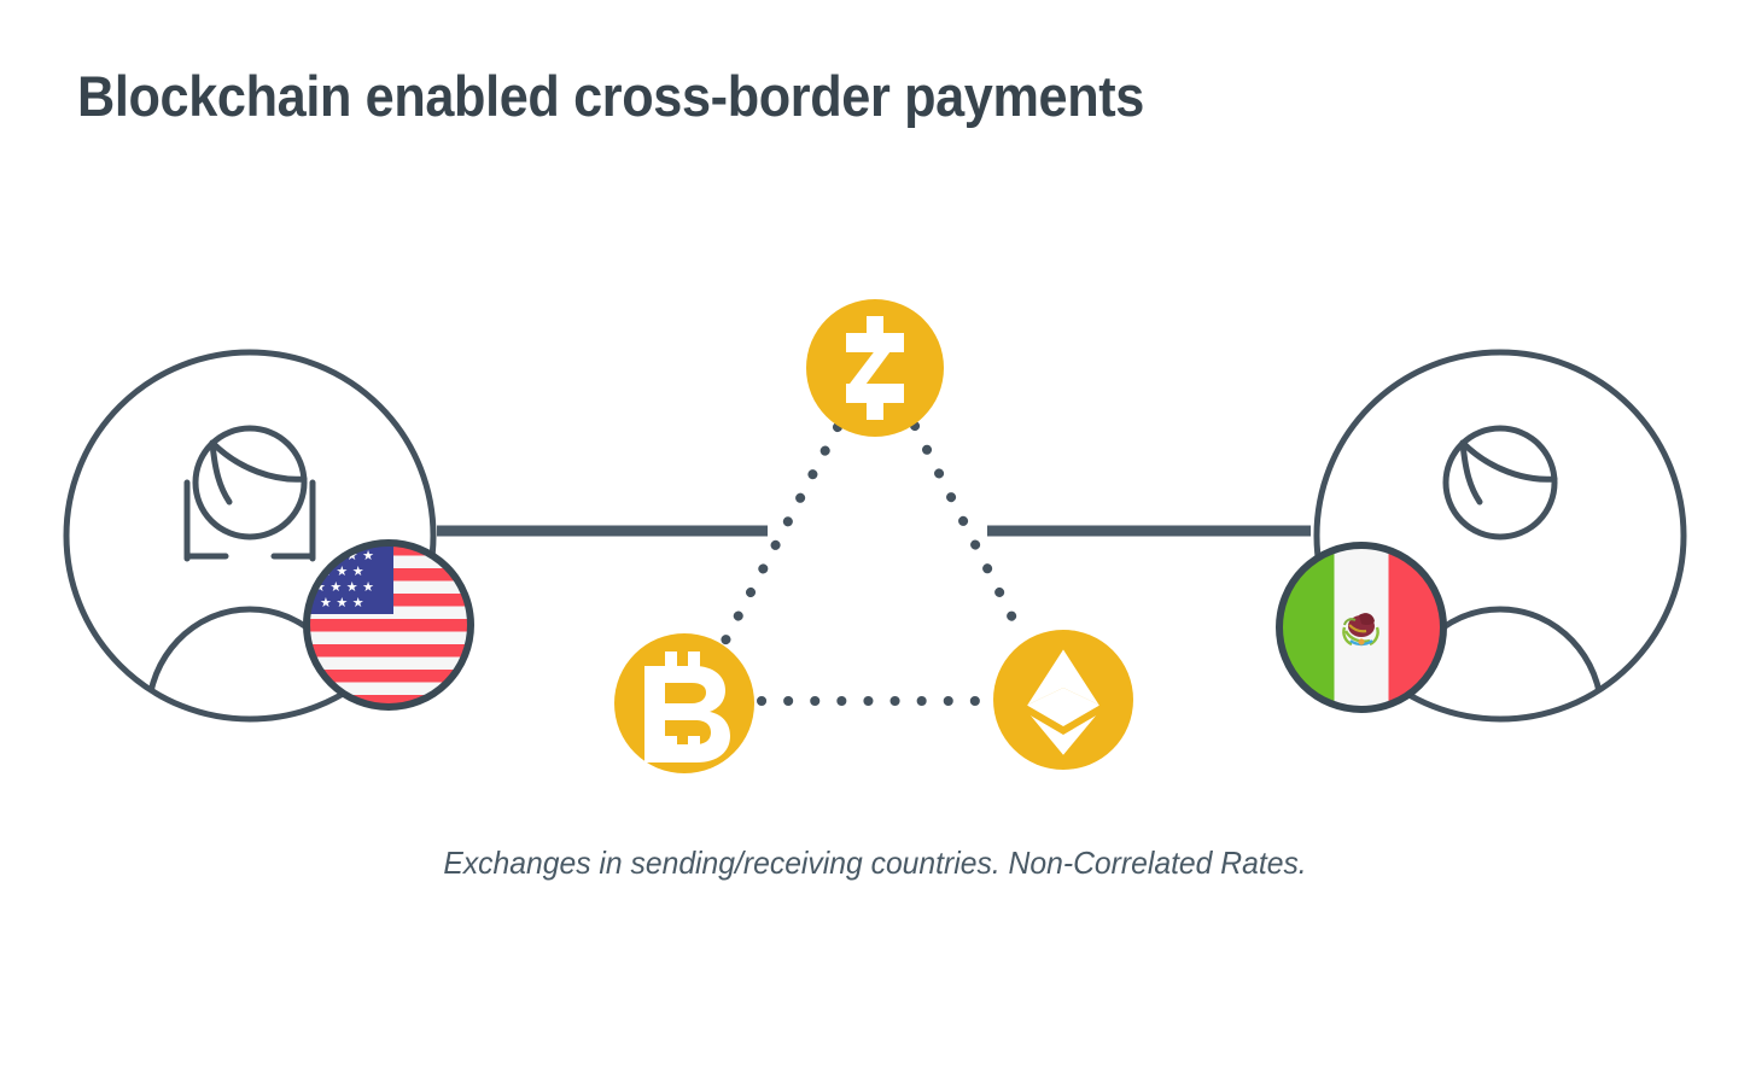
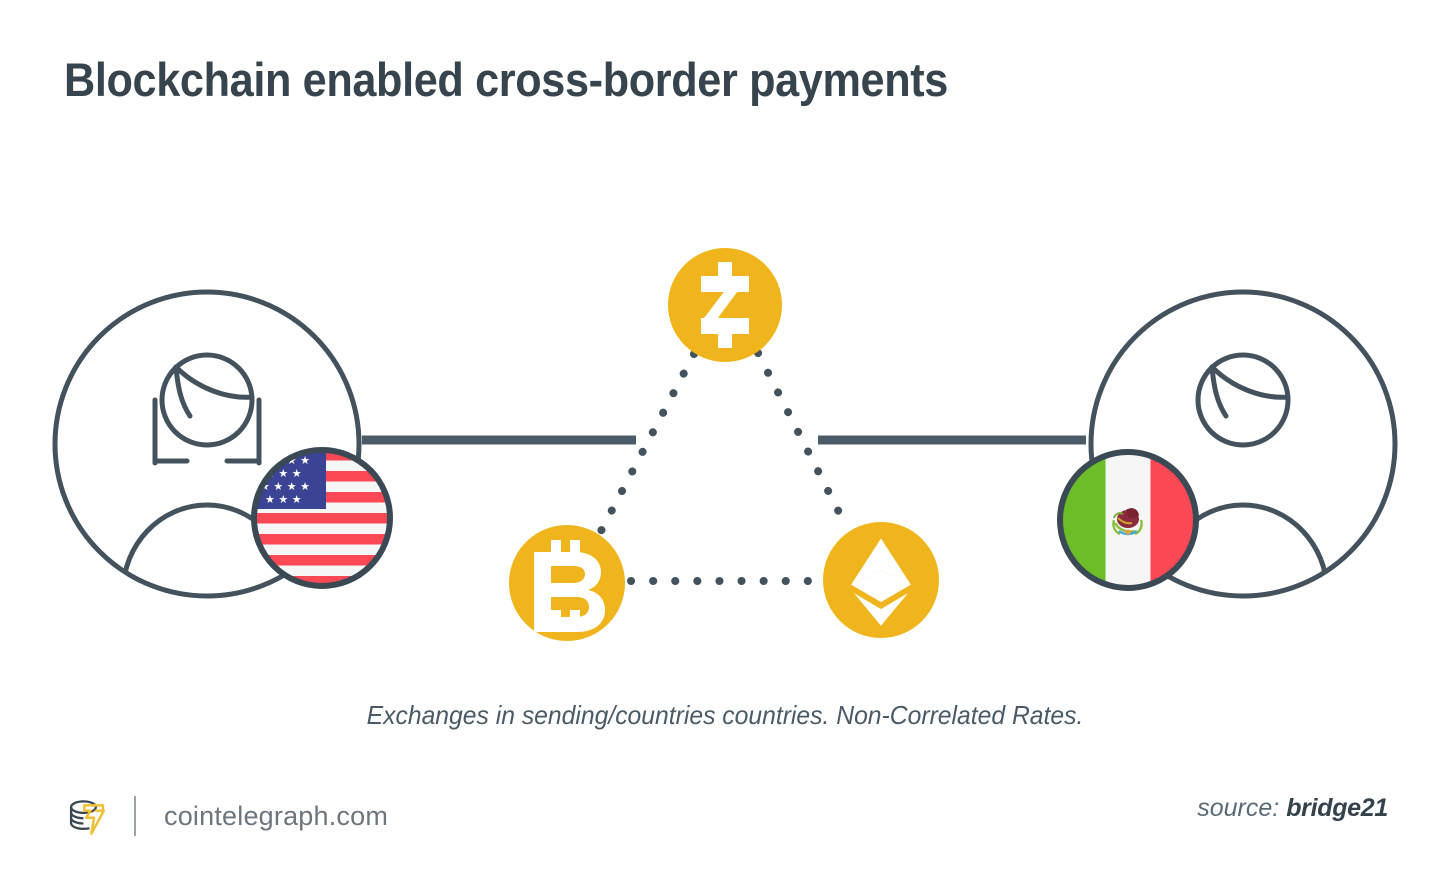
  Blockchain enabled cross-border payments
  ★ ★ ★
  ★ ★ ★
- Exchanges in sending/receiving countries. Non-Correlated Rates.
+ Exchanges in sending/countries countries. Non-Correlated Rates.
+ cointelegraph.com
+ source: bridge21
